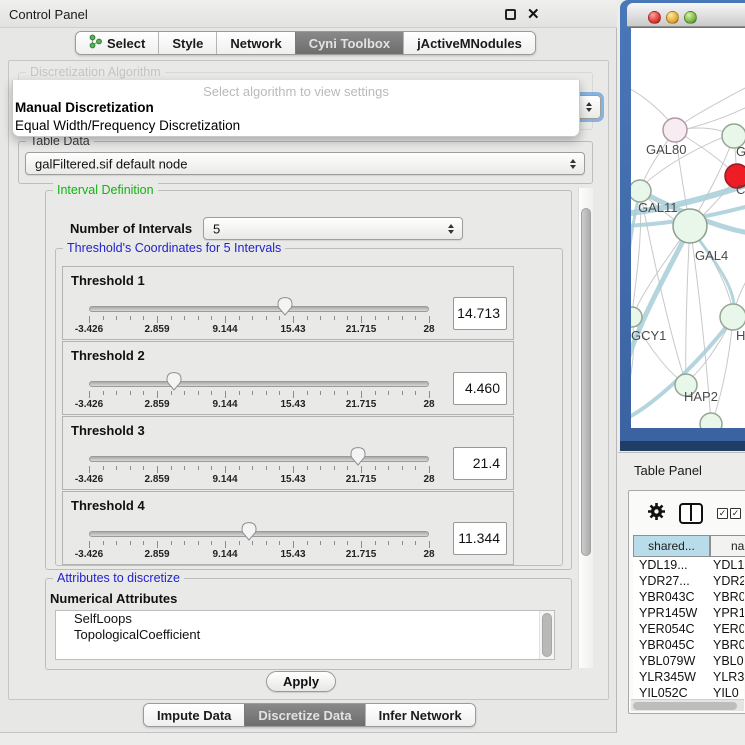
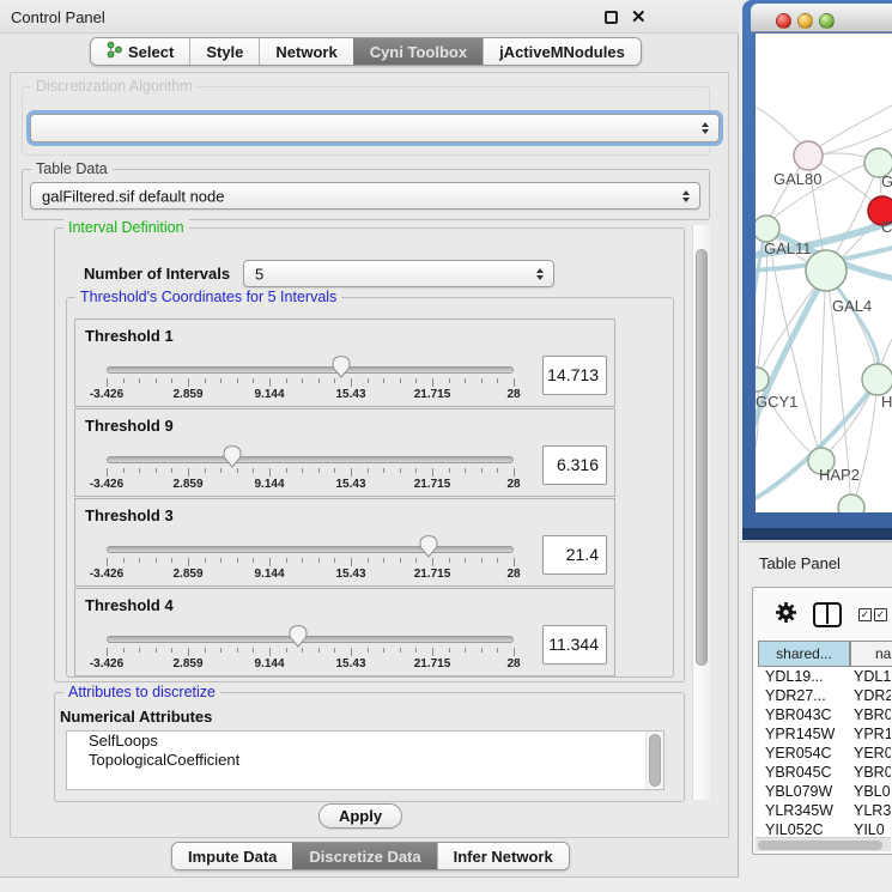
  Control Panel
  ✕
  Select
  Style
  Network
  Cyni Toolbox
  jActiveMNodules
  Discretization Algorithm
- Select algorithm to view settings
- Manual Discretization
- Equal Width/Frequency Discretization
  Table Data
  galFiltered.sif default node
  Interval Definition
  Number of Intervals
  5
  Threshold's Coordinates for 5 Intervals
  Threshold 1
  14.713
  -3.426
  2.859
  9.144
  15.43
  21.715
  28
- Threshold 2
+ Threshold 9
- 4.460
+ 6.316
  -3.426
  2.859
  9.144
  15.43
  21.715
  28
  Threshold 3
  21.4
  -3.426
  2.859
  9.144
  15.43
  21.715
  28
  Threshold 4
  11.344
  -3.426
  2.859
  9.144
  15.43
  21.715
  28
  Attributes to discretize
  Numerical Attributes
  SelfLoops
  TopologicalCoefficient
  Apply
  Impute Data
  Discretize Data
  Infer Network
  GAL80
  GAL11
  GAL4
  GCY1
  HAP2
  C
  H
  Table Panel
  ✓
  ✓
  shared...
  na
  YDL19...
  YDL1
  YDR27...
  YDR2
  YBR043C
  YBR0
  YPR145W
  YPR1
  YER054C
  YER0
  YBR045C
  YBR0
  YBL079W
  YBL0
  YLR345W
  YLR3
  YIL052C
  YIL0
